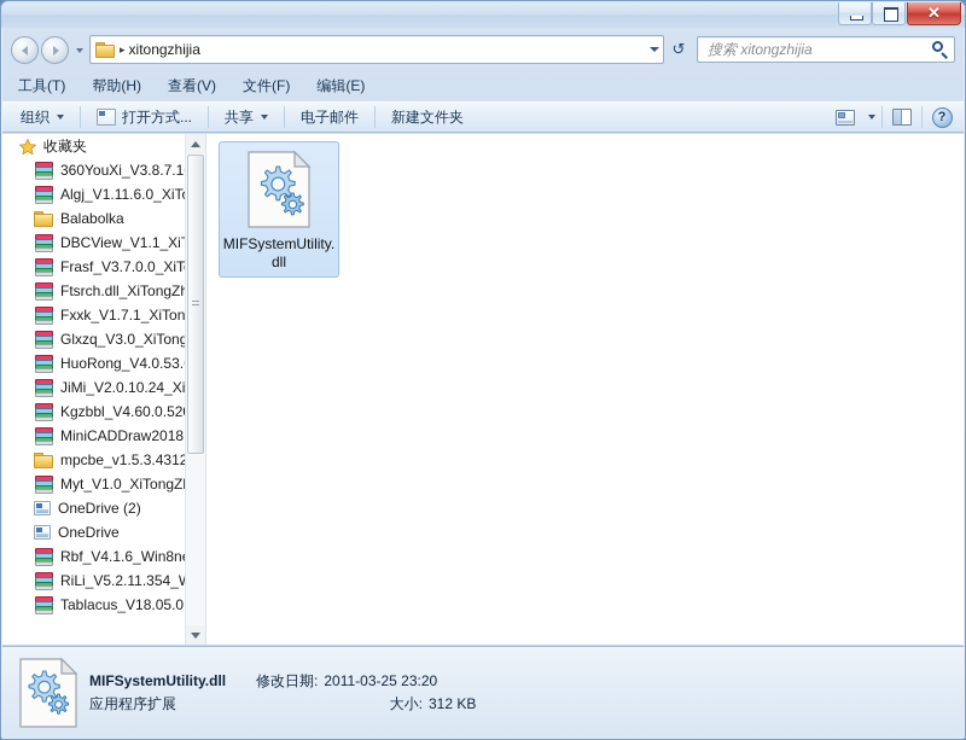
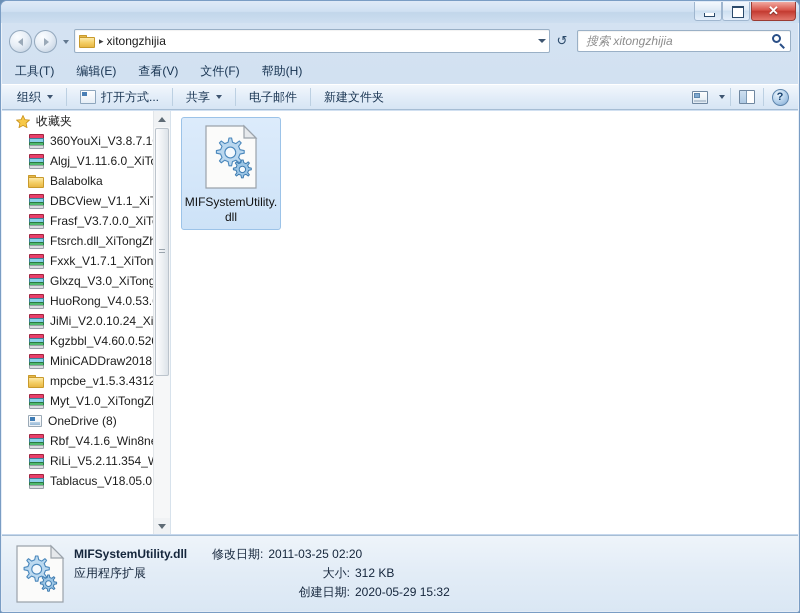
  ✕
  ▸
  xitongzhijia
  ↺
  搜索 xitongzhijia
  工具(T)
- 帮助(H)
+ 编辑(E)
  查看(V)
  文件(F)
- 编辑(E)
+ 帮助(H)
  组织
  打开方式...
  共享
  电子邮件
  新建文件夹
  ?
  收藏夹
  360YouXi_V3.8.7.1
  Algj_V1.11.6.0_XiT
  Balabolka
  DBCView_V1.1_Xi
  Frasf_V3.7.0.0_XiT
  Ftsrch.dll_XiTongZ
  Fxxk_V1.7.1_XiTon
  Glxzq_V3.0_XiTon
  HuoRong_V4.0.53.
  JiMi_V2.0.10.24_X
  Kgzbbl_V4.60.0.52
  MiniCADDraw2018
  mpcbe_v1.5.3.431
  Myt_V1.0_XiTongZ
- OneDrive (2)
+ OneDrive (8)
- OneDrive
  Rbf_V4.1.6_Win8n
  RiLi_V5.2.11.354_
  Tablacus_V18.05.0
  MIFSystemUtility.dll
  MIFSystemUtility.dll
  修改日期:
- 2011-03-25 23:20
+ 2011-03-25 02:20
  应用程序扩展
  大小:
  312 KB
+ 创建日期:
+ 2020-05-29 15:32
